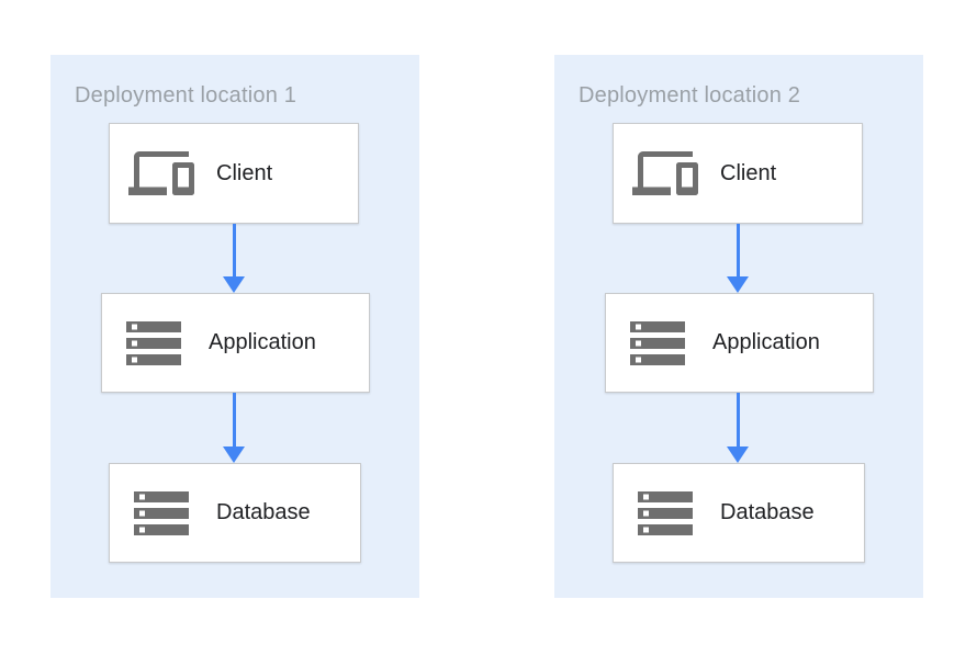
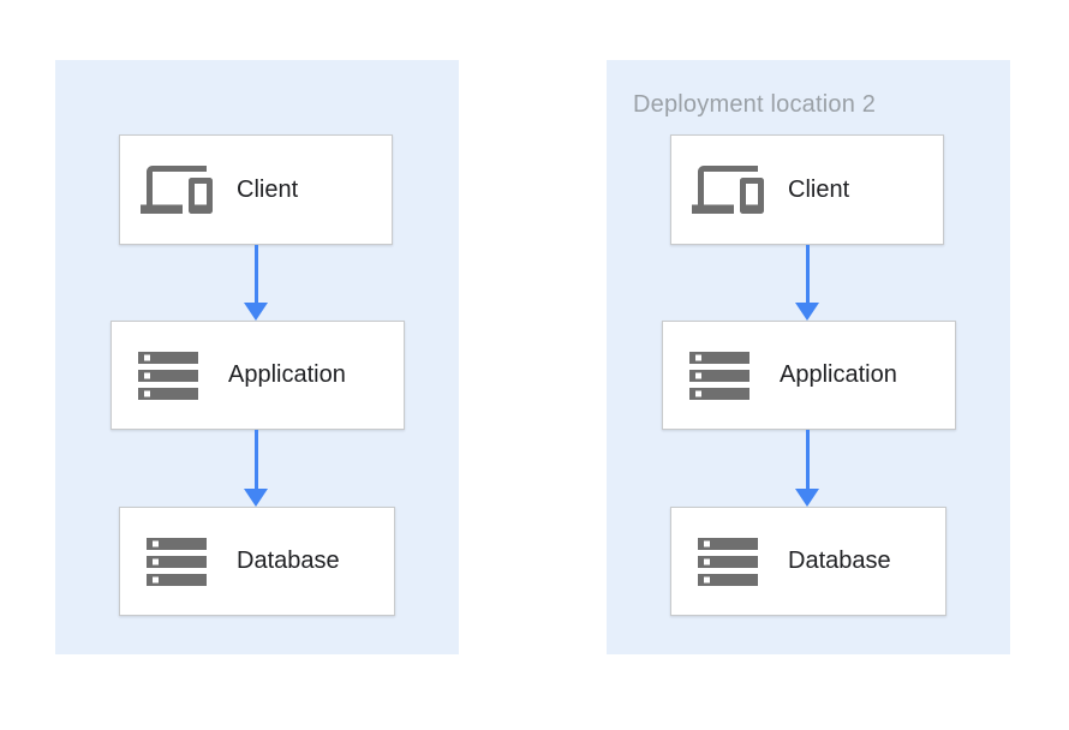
- Deployment location 1
  Client
  Application
  Database
  Deployment location 2
  Client
  Application
  Database
